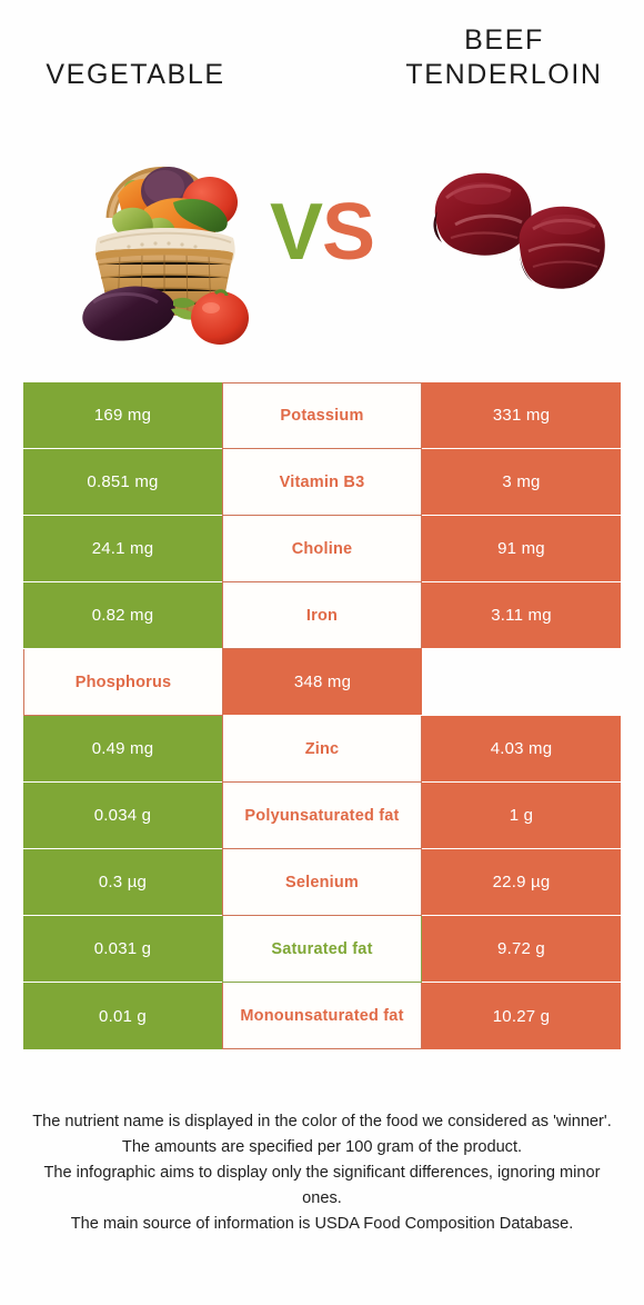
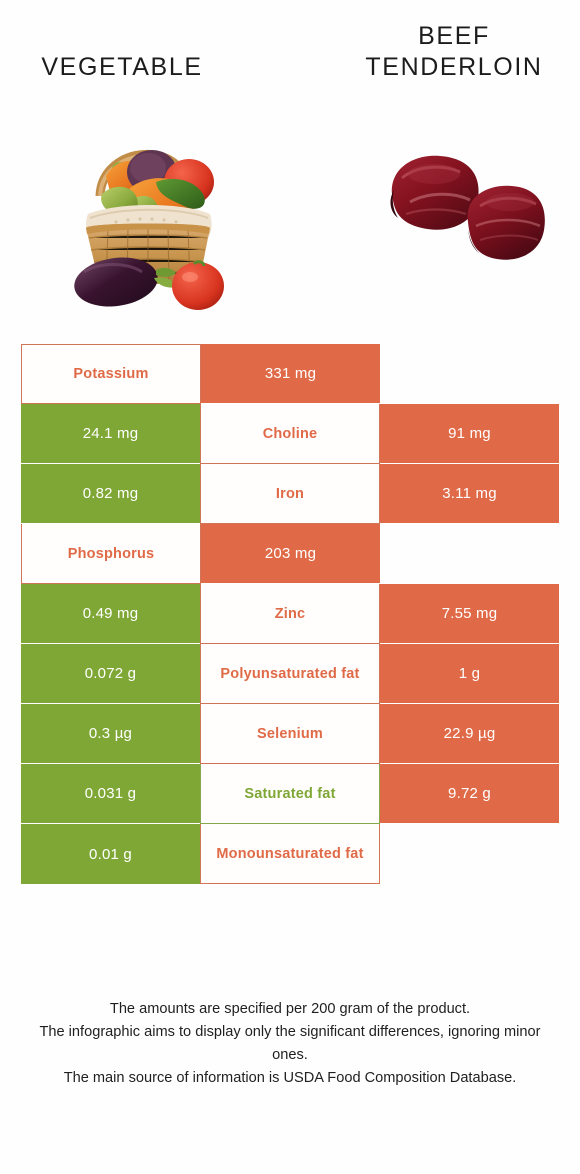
  VEGETABLE
  BEEF TENDERLOIN
- VS
- 169 mg
  Potassium
  331 mg
- 0.851 mg
- Vitamin B3
- 3 mg
  24.1 mg
  Choline
  91 mg
  0.82 mg
  Iron
  3.11 mg
  Phosphorus
- 348 mg
+ 203 mg
  0.49 mg
  Zinc
- 4.03 mg
+ 7.55 mg
- 0.034 g
+ 0.072 g
  Polyunsaturated fat
  1 g
  0.3 µg
  Selenium
  22.9 µg
  0.031 g
  Saturated fat
  9.72 g
  0.01 g
  Monounsaturated fat
- 10.27 g
- The nutrient name is displayed in the color of the food we considered as 'winner'.
- The amounts are specified per 100 gram of the product.
+ The amounts are specified per 200 gram of the product.
  The infographic aims to display only the significant differences, ignoring minor ones.
  The main source of information is USDA Food Composition Database.
